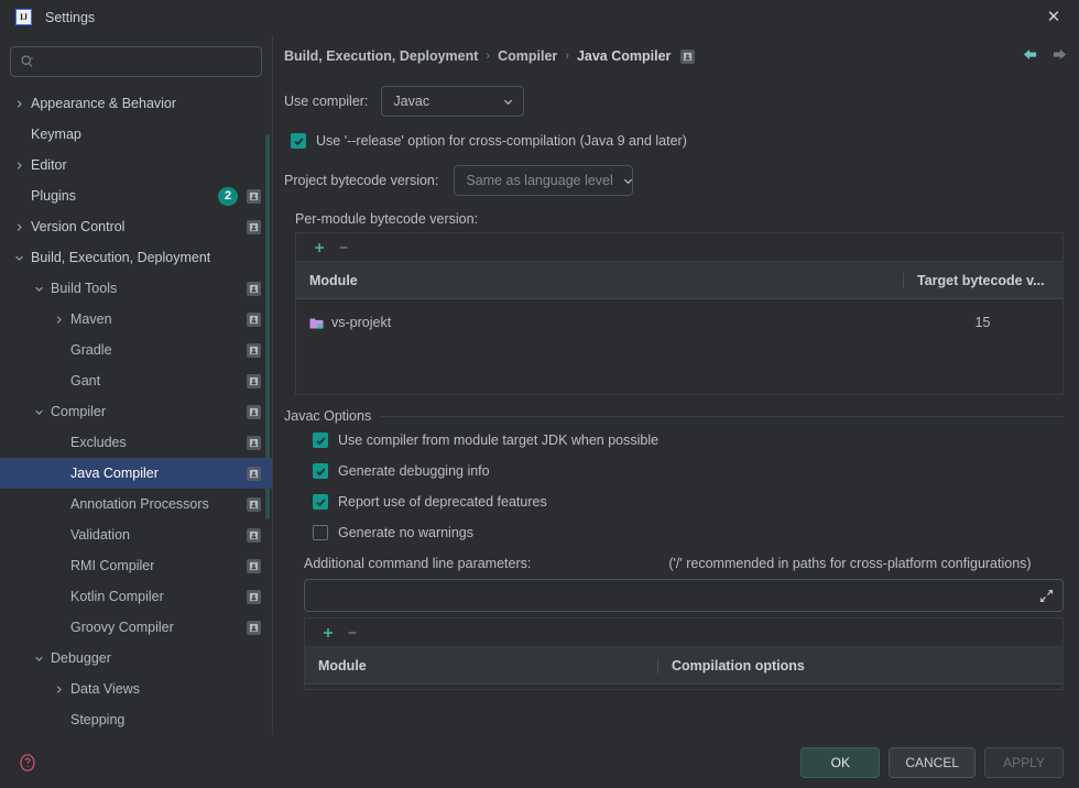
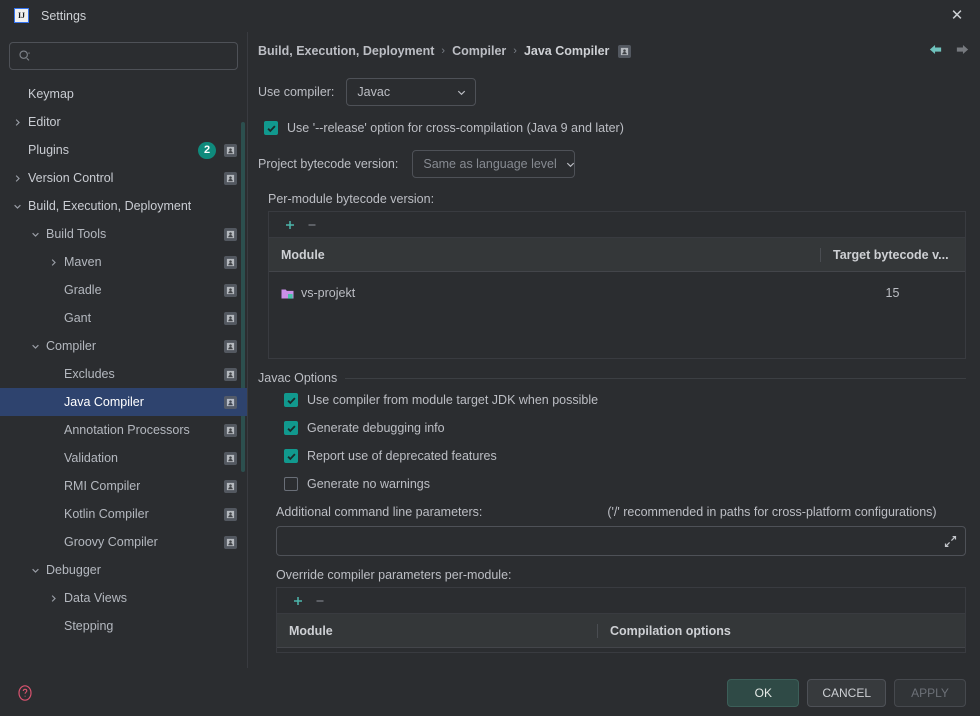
  IJ
  Settings
  ✕
- Appearance & Behavior
  Keymap
  Editor
  Plugins
  2
  Version Control
  Build, Execution, Deployment
  Build Tools
  Maven
  Gradle
  Gant
  Compiler
  Excludes
  Java Compiler
  Annotation Processors
  Validation
  RMI Compiler
  Kotlin Compiler
  Groovy Compiler
  Debugger
  Data Views
  Stepping
  Build, Execution, Deployment
  ›
  Compiler
  ›
  Java Compiler
  Use compiler:
  Javac
  Use '--release' option for cross-compilation (Java 9 and later)
  Project bytecode version:
  Same as language level
  Per-module bytecode version:
  Module
  Target bytecode v...
  vs-projekt
  15
  Javac Options
  Use compiler from module target JDK when possible
  Generate debugging info
  Report use of deprecated features
  Generate no warnings
  Additional command line parameters:
  ('/' recommended in paths for cross-platform configurations)
+ Override compiler parameters per-module:
  Module
  Compilation options
  OK
  CANCEL
  APPLY
